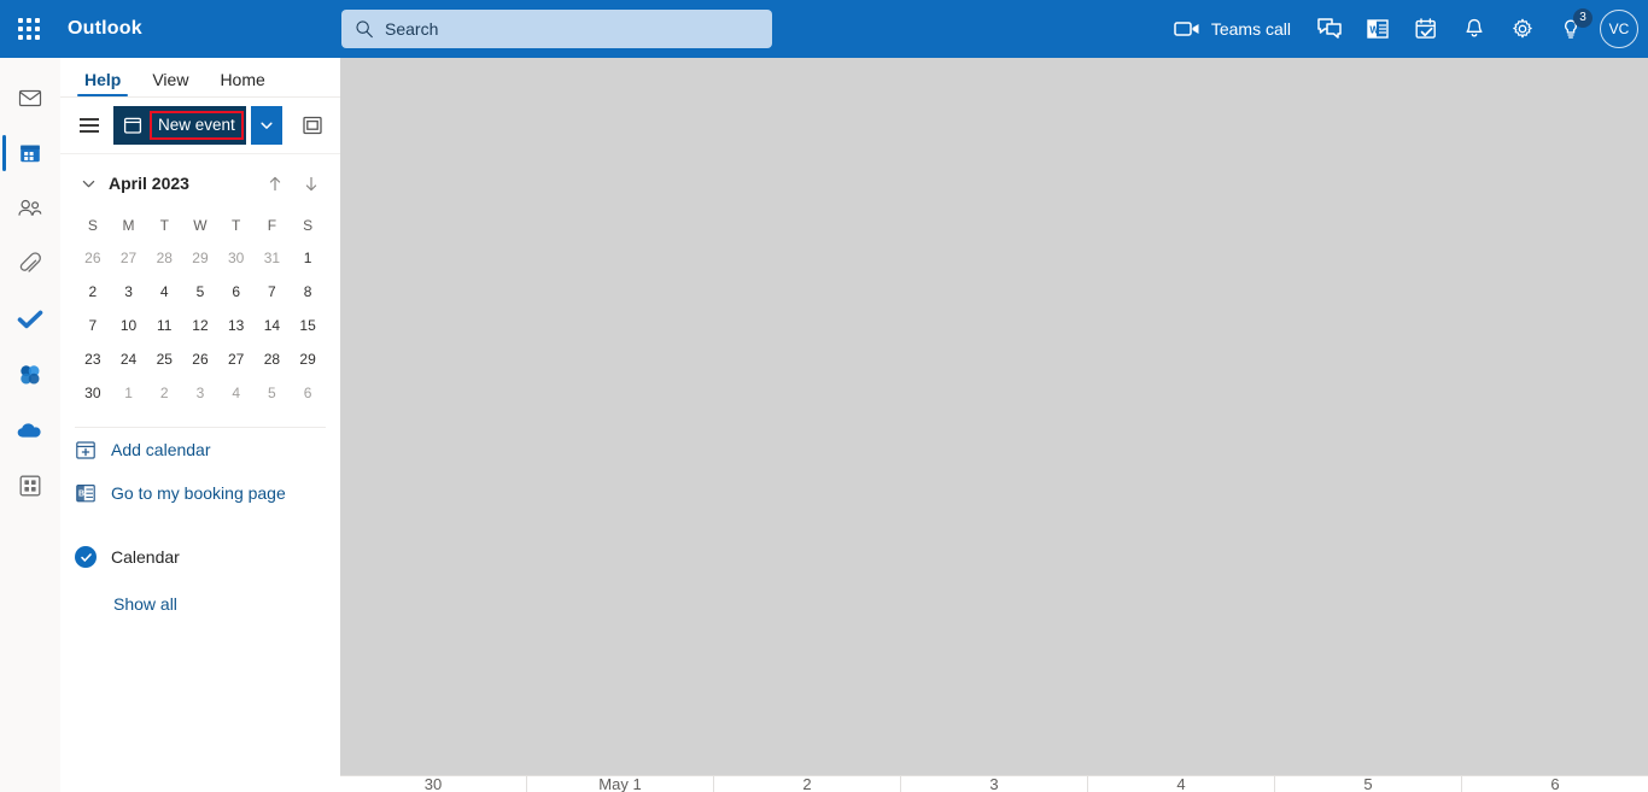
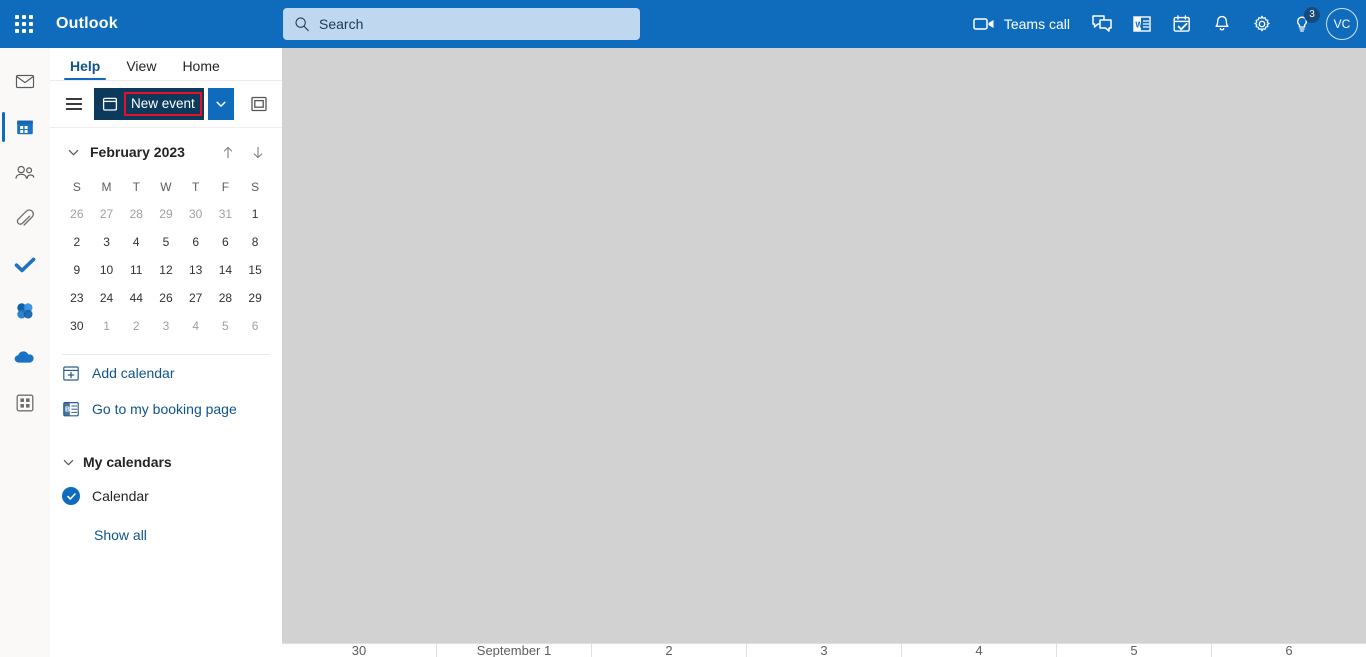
  Outlook
  Search
  Teams call
  W
  3
  VC
  Help
  View
  Home
  New event
- April 2023
+ February 2023
  S	M	T	W	T	F	S
  26	27	28	29	30	31	1
- 2	3	4	5	6	7	8
+ 2	3	4	5	6	6	8
- 7	10	11	12	13	14	15
+ 9	10	11	12	13	14	15
- 23	24	25	26	27	28	29
+ 23	24	44	26	27	28	29
  30	1	2	3	4	5	6
  Add calendar
  Go to my booking page
+ My calendars
  Calendar
  Show all
  30
- May 1
+ September 1
  2
  3
  4
  5
  6
